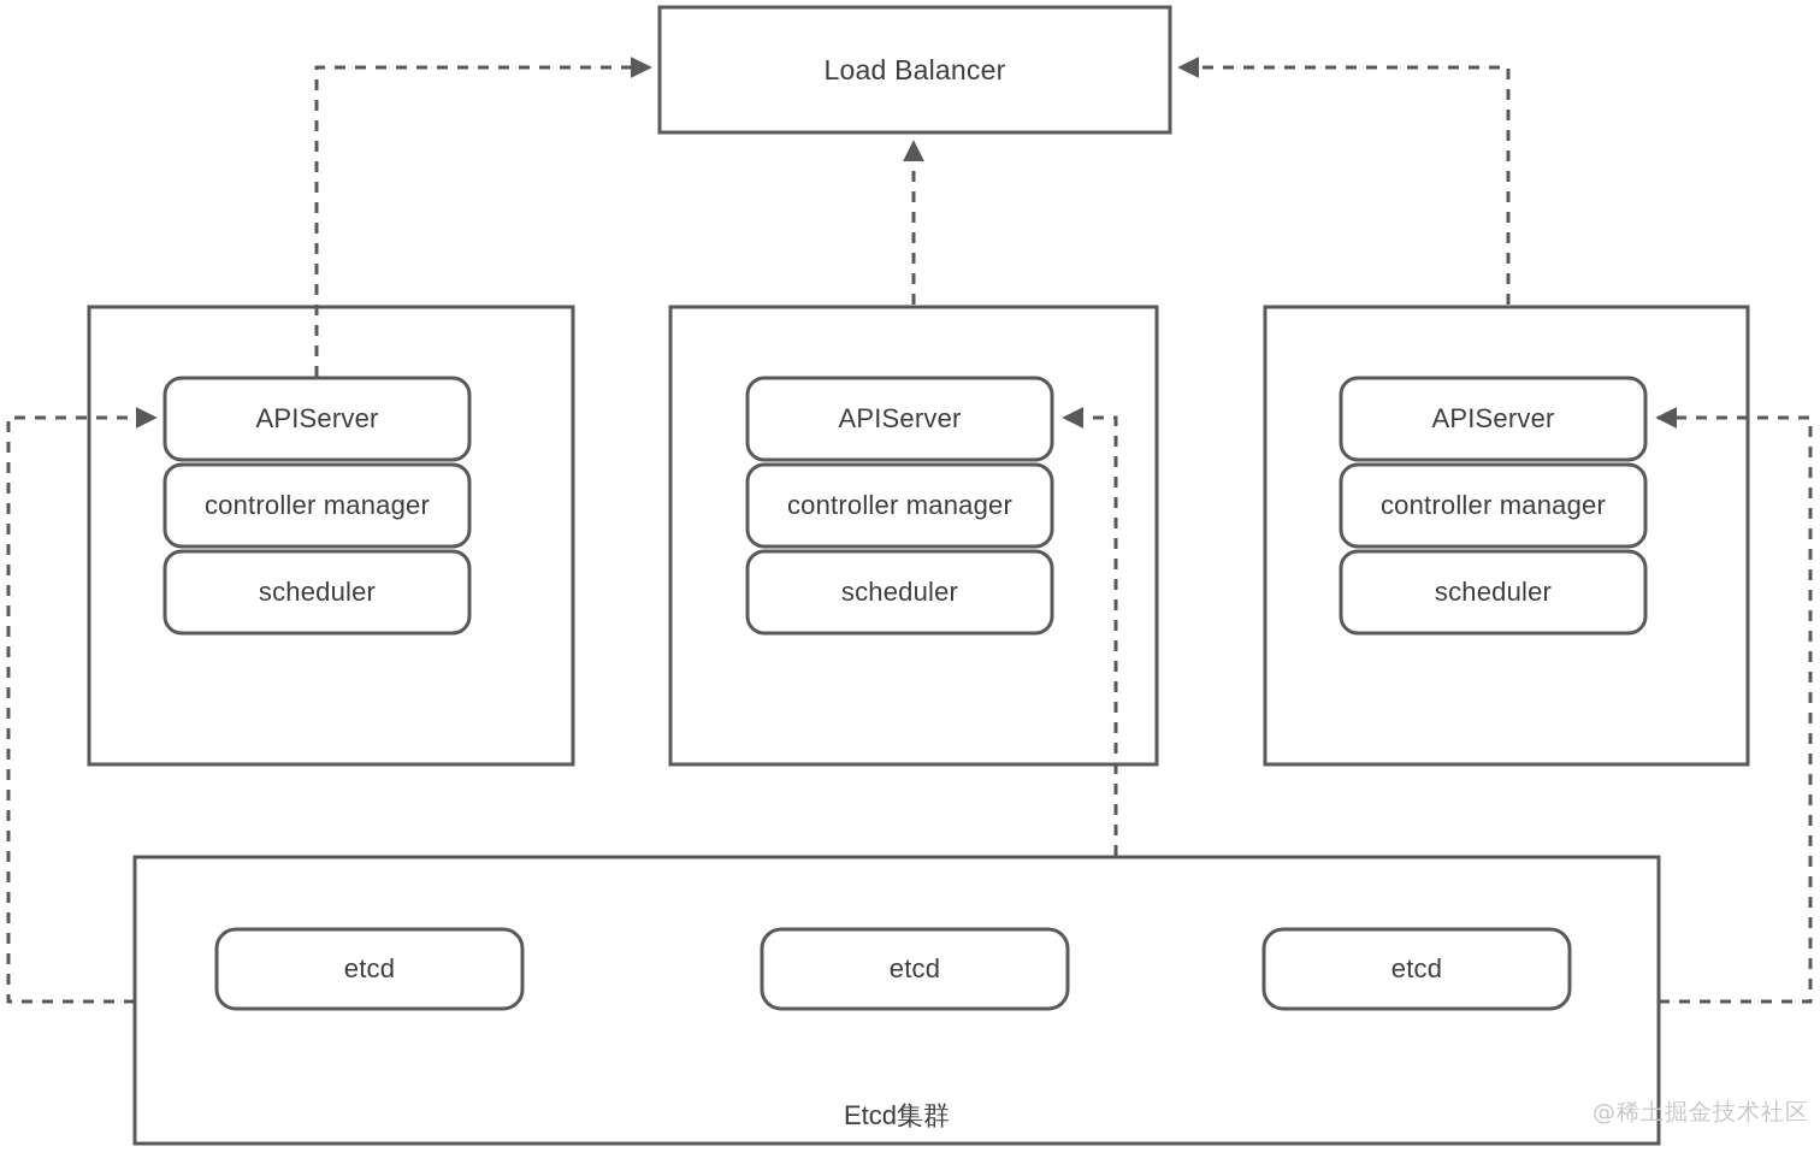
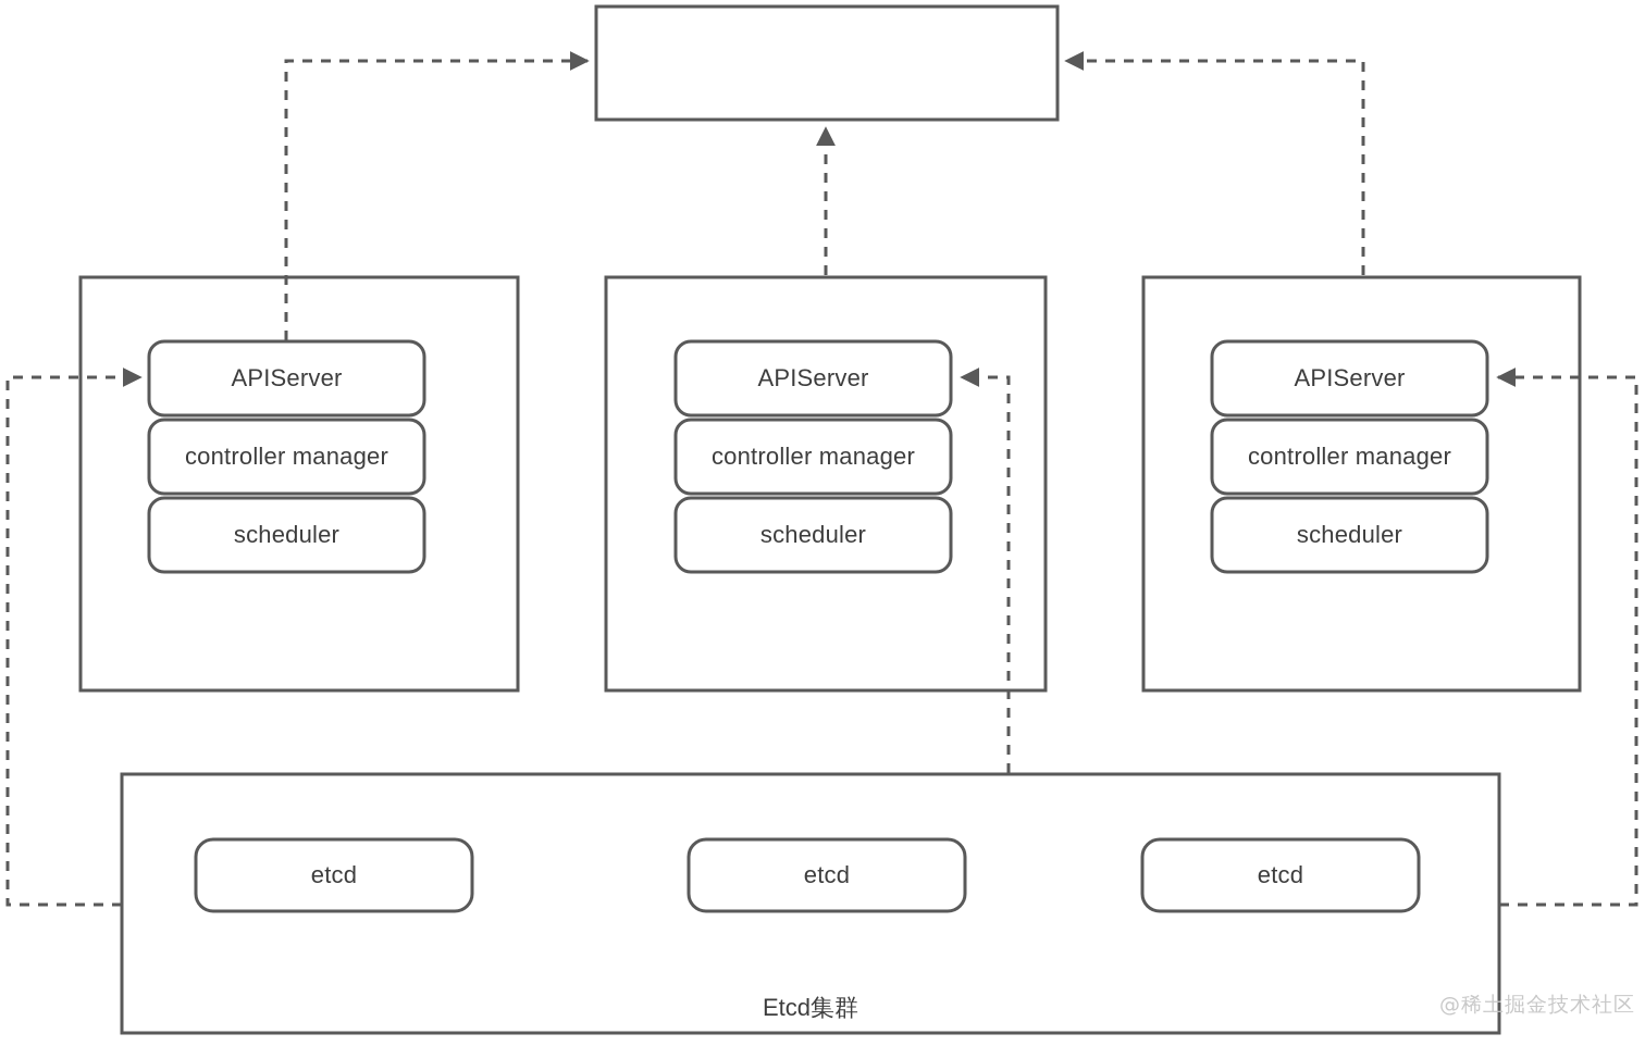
- Load Balancer
  APIServer
  controller manager
  scheduler
  APIServer
  controller manager
  scheduler
  APIServer
  controller manager
  scheduler
  etcd
  etcd
  etcd
  Etcd集群
  @稀土掘金技术社区
